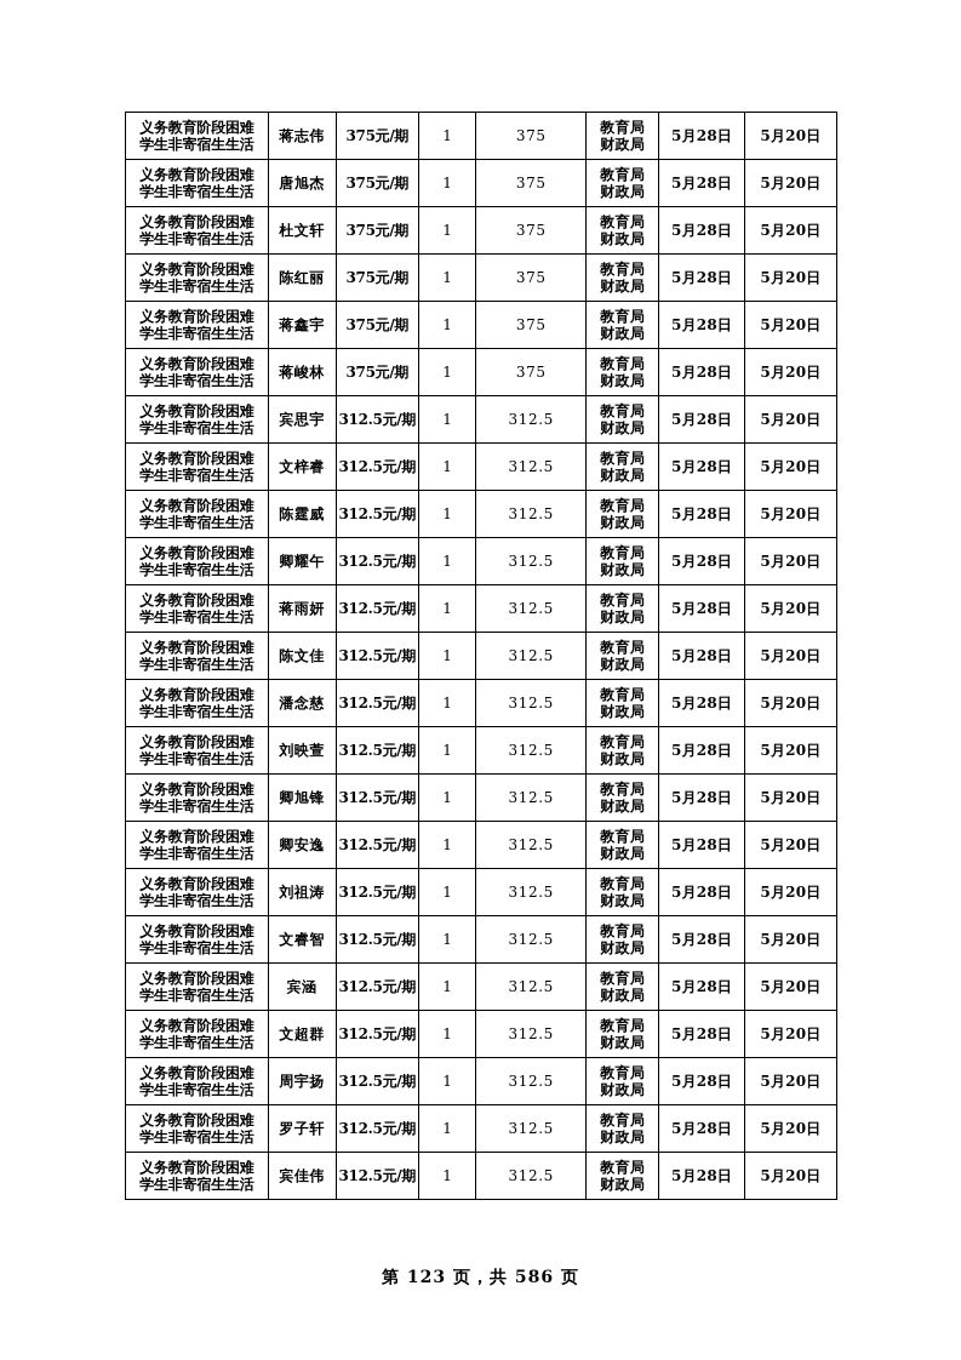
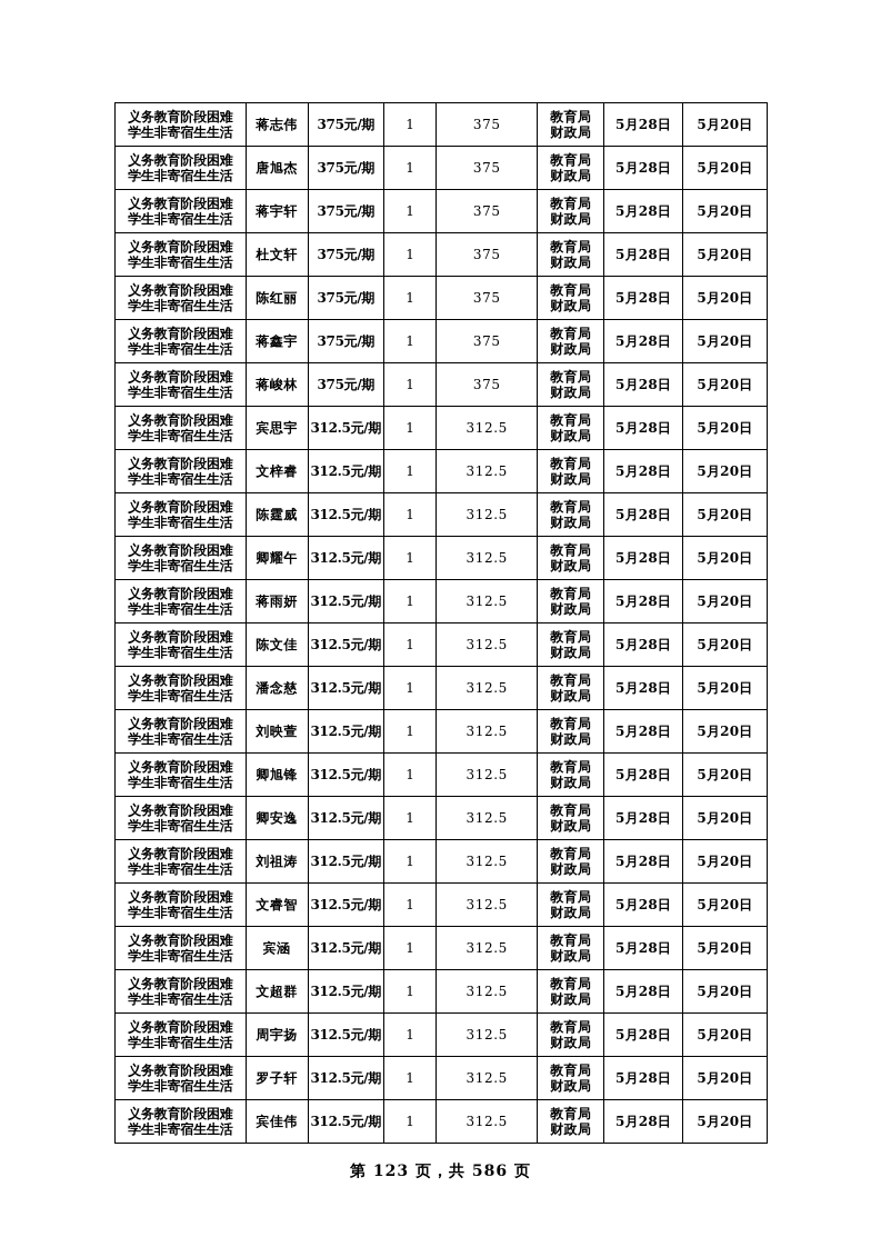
  义务教育阶段困难学生非寄宿生生活	蒋志伟	375元/期	1	375	教育局财政局	5月28日	5月20日
  义务教育阶段困难学生非寄宿生生活	唐旭杰	375元/期	1	375	教育局财政局	5月28日	5月20日
+ 义务教育阶段困难学生非寄宿生生活	蒋宇轩	375元/期	1	375	教育局财政局	5月28日	5月20日
  义务教育阶段困难学生非寄宿生生活	杜文轩	375元/期	1	375	教育局财政局	5月28日	5月20日
  义务教育阶段困难学生非寄宿生生活	陈红丽	375元/期	1	375	教育局财政局	5月28日	5月20日
  义务教育阶段困难学生非寄宿生生活	蒋鑫宇	375元/期	1	375	教育局财政局	5月28日	5月20日
  义务教育阶段困难学生非寄宿生生活	蒋峻林	375元/期	1	375	教育局财政局	5月28日	5月20日
  义务教育阶段困难学生非寄宿生生活	宾思宇	312.5元/期	1	312.5	教育局财政局	5月28日	5月20日
  义务教育阶段困难学生非寄宿生生活	文梓睿	312.5元/期	1	312.5	教育局财政局	5月28日	5月20日
  义务教育阶段困难学生非寄宿生生活	陈霆威	312.5元/期	1	312.5	教育局财政局	5月28日	5月20日
  义务教育阶段困难学生非寄宿生生活	卿耀午	312.5元/期	1	312.5	教育局财政局	5月28日	5月20日
  义务教育阶段困难学生非寄宿生生活	蒋雨妍	312.5元/期	1	312.5	教育局财政局	5月28日	5月20日
  义务教育阶段困难学生非寄宿生生活	陈文佳	312.5元/期	1	312.5	教育局财政局	5月28日	5月20日
  义务教育阶段困难学生非寄宿生生活	潘念慈	312.5元/期	1	312.5	教育局财政局	5月28日	5月20日
  义务教育阶段困难学生非寄宿生生活	刘映萱	312.5元/期	1	312.5	教育局财政局	5月28日	5月20日
  义务教育阶段困难学生非寄宿生生活	卿旭锋	312.5元/期	1	312.5	教育局财政局	5月28日	5月20日
  义务教育阶段困难学生非寄宿生生活	卿安逸	312.5元/期	1	312.5	教育局财政局	5月28日	5月20日
  义务教育阶段困难学生非寄宿生生活	刘祖涛	312.5元/期	1	312.5	教育局财政局	5月28日	5月20日
  义务教育阶段困难学生非寄宿生生活	文睿智	312.5元/期	1	312.5	教育局财政局	5月28日	5月20日
  义务教育阶段困难学生非寄宿生生活	宾涵	312.5元/期	1	312.5	教育局财政局	5月28日	5月20日
  义务教育阶段困难学生非寄宿生生活	文超群	312.5元/期	1	312.5	教育局财政局	5月28日	5月20日
  义务教育阶段困难学生非寄宿生生活	周宇扬	312.5元/期	1	312.5	教育局财政局	5月28日	5月20日
  义务教育阶段困难学生非寄宿生生活	罗子轩	312.5元/期	1	312.5	教育局财政局	5月28日	5月20日
  义务教育阶段困难学生非寄宿生生活	宾佳伟	312.5元/期	1	312.5	教育局财政局	5月28日	5月20日
  第 123 页，共 586 页
